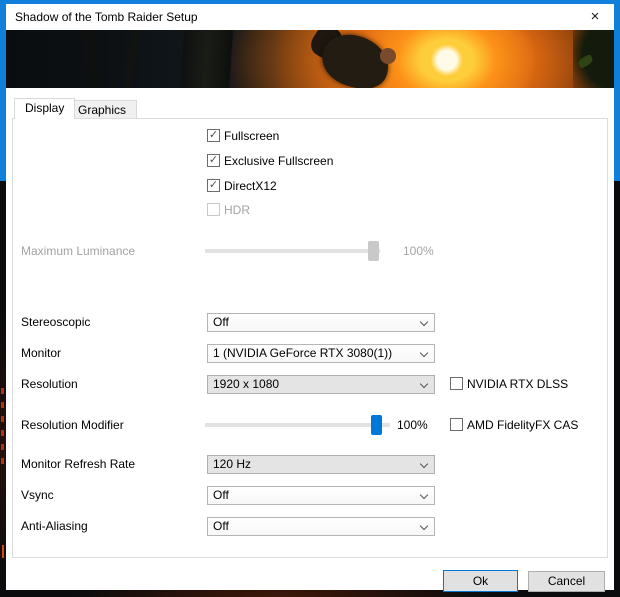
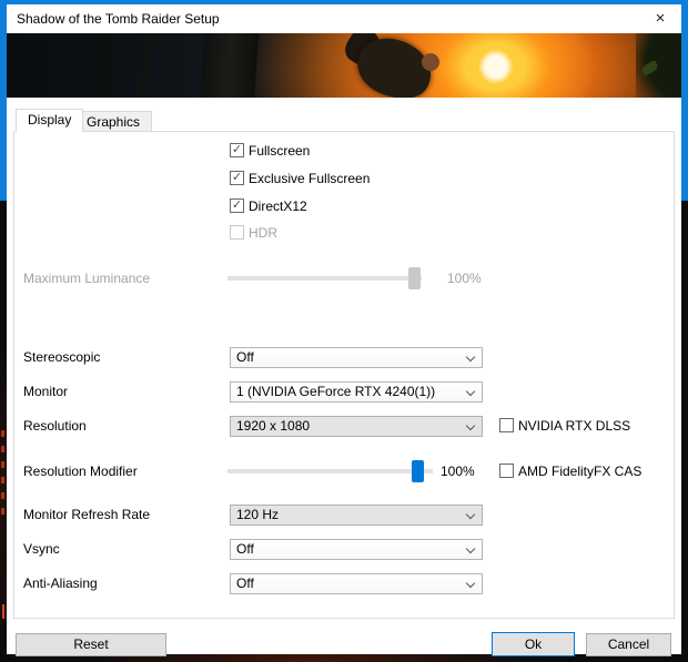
  Shadow of the Tomb Raider Setup
  ×
  Display
  Graphics
  ✓
  Fullscreen
  ✓
  Exclusive Fullscreen
  ✓
  DirectX12
  HDR
  Maximum Luminance
  100%
  Stereoscopic
  Off
  Monitor
- 1 (NVIDIA GeForce RTX 3080(1))
+ 1 (NVIDIA GeForce RTX 4240(1))
  Resolution
  1920 x 1080
  NVIDIA RTX DLSS
  Resolution Modifier
  100%
  AMD FidelityFX CAS
  Monitor Refresh Rate
  120 Hz
  Vsync
  Off
  Anti-Aliasing
  Off
+ Reset
  Ok
  Cancel
